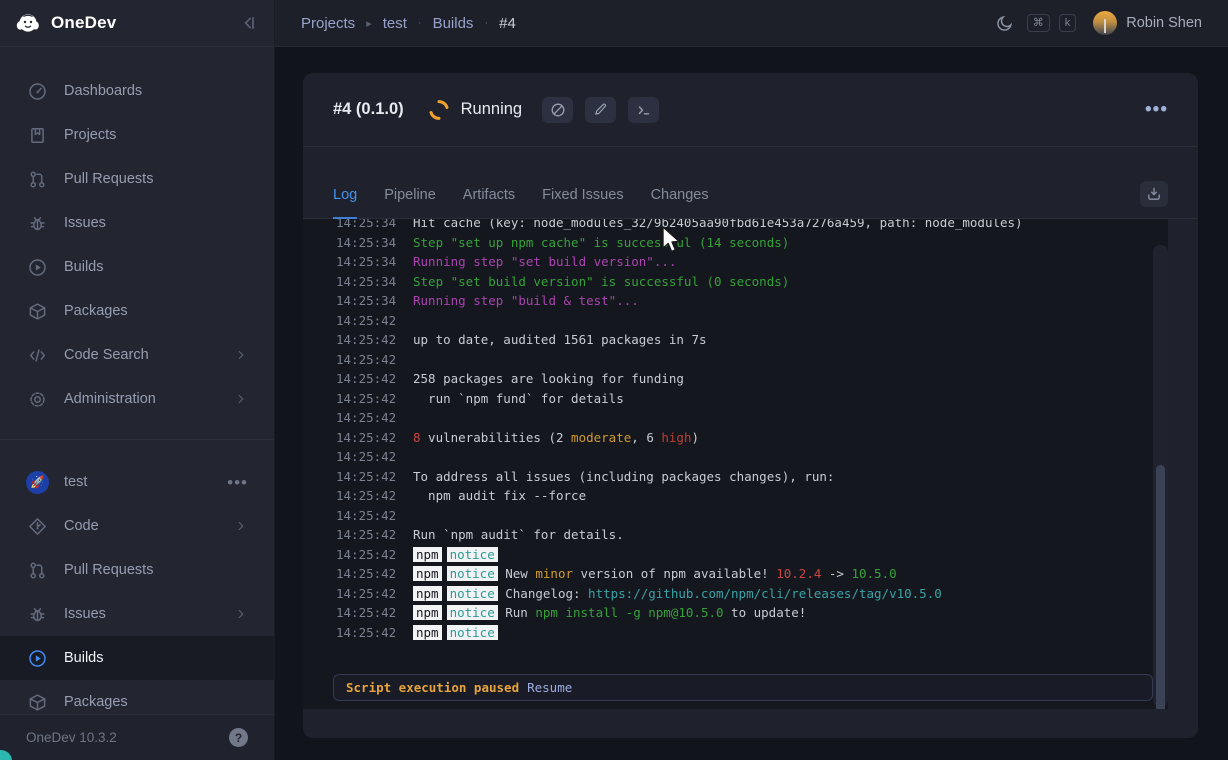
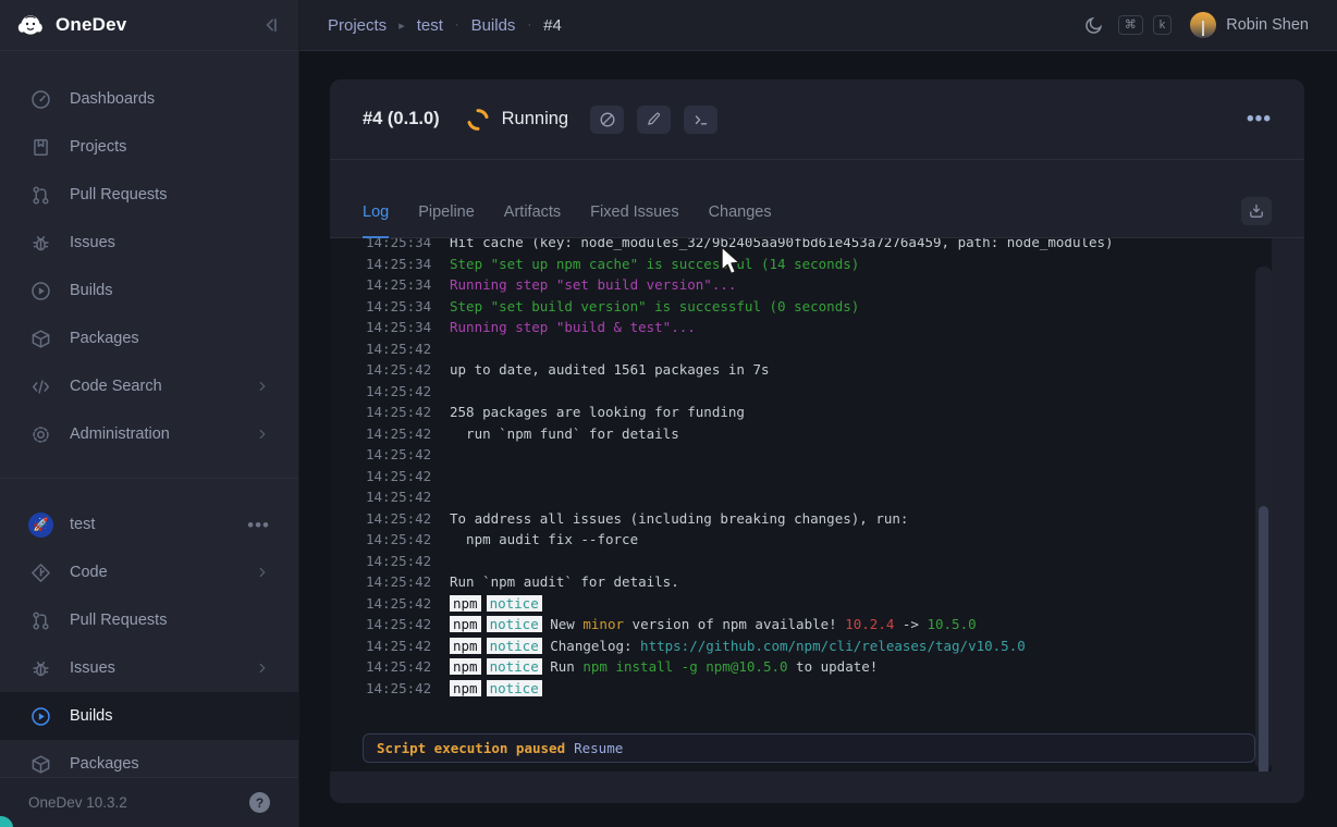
  OneDev
  Dashboards
  Projects
  Pull Requests
  Issues
  Builds
  Packages
  Code Search
  Administration
  🚀
  test
  •••
  Code
  Pull Requests
  Issues
  Builds
  Packages
  OneDev 10.3.2
  ?
  Projects
  ▸
  test
  ·
  Builds
  ·
  #4
  ⌘
  k
  Robin Shen
  #4 (0.1.0)
  Running
  •••
  Log
  Pipeline
  Artifacts
  Fixed Issues
  Changes
  14:25:34
  Hit cache (key: node_modules_32/9b2405aa90fbd61e453a7276a459, path: node_modules)
  14:25:34
  Step "set up npm cache" is succesul (14 seconds)
  14:25:34
  Running step "set build version"...
  14:25:34
  Step "set build version" is successful (0 seconds)
  14:25:34
  Running step "build & test"...
  14:25:42
  14:25:42
  up to date, audited 1561 packages in 7s
  14:25:42
  14:25:42
  258 packages are looking for funding
  14:25:42
  run `npm fund` for details
  14:25:42
  14:25:42
- 8 vulnerabilities (2 moderate, 6 high)
  14:25:42
  14:25:42
- To address all issues (including packages changes), run:
+ To address all issues (including breaking changes), run:
  14:25:42
  npm audit fix --force
  14:25:42
  14:25:42
  Run `npm audit` for details.
  14:25:42
  npm notice
  14:25:42
  npm notice New minor version of npm available! 10.2.4 -> 10.5.0
  14:25:42
  npm notice Changelog: https://github.com/npm/cli/releases/tag/v10.5.0
  14:25:42
  npm notice Run npm install -g npm@10.5.0 to update!
  14:25:42
  npm notice
  Script execution paused
  Resume
